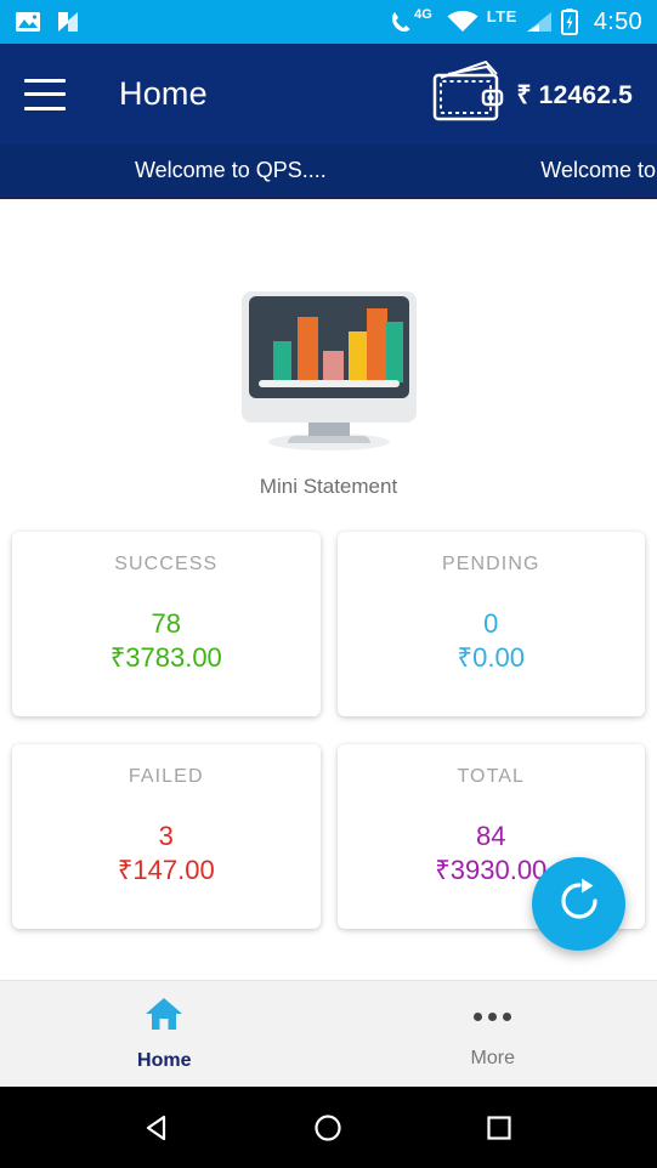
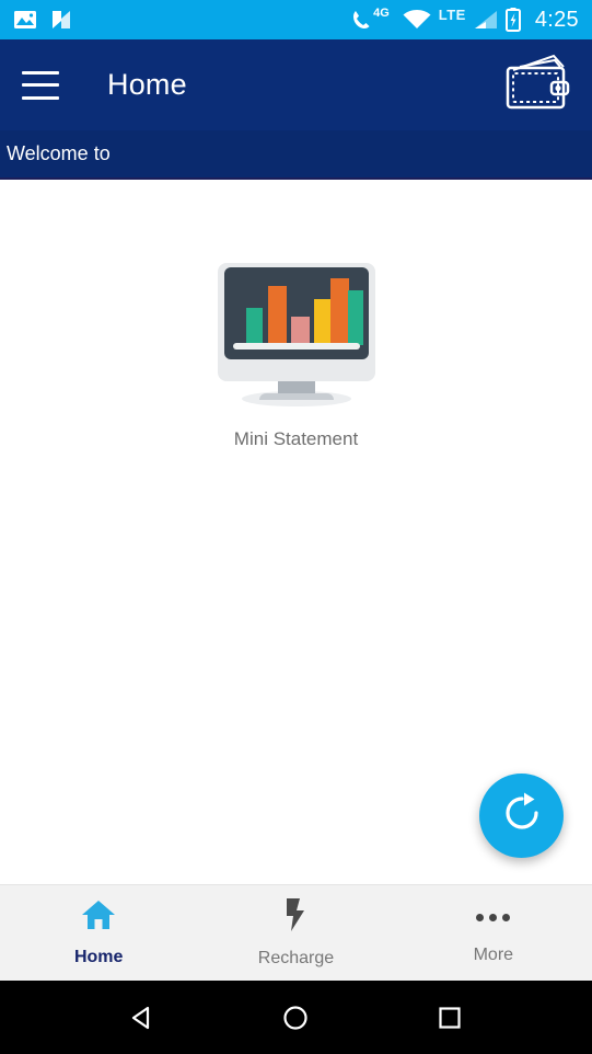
  4G
  LTE
- 4:50
+ 4:25
  Home
- ₹ 12462.5
- Welcome to QPS....
  Welcome to
  Mini Statement
- SUCCESS
- 78
- ₹3783.00
- PENDING
- 0
- ₹0.00
- FAILED
- 3
- ₹147.00
- TOTAL
- 84
- ₹3930.00
  Home
+ Recharge
  More
